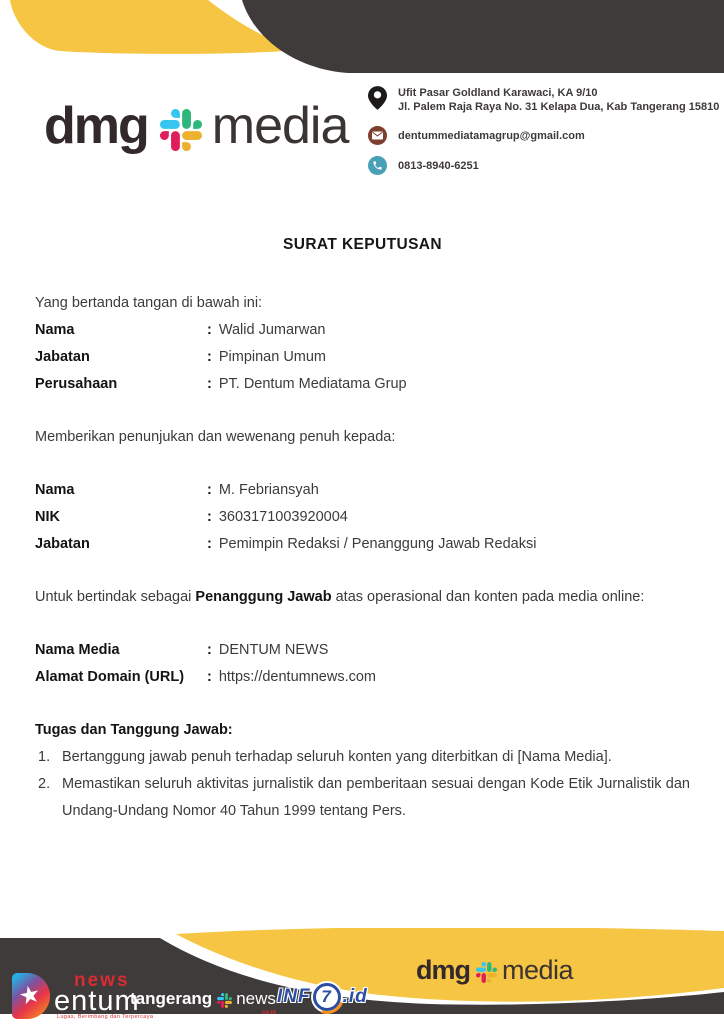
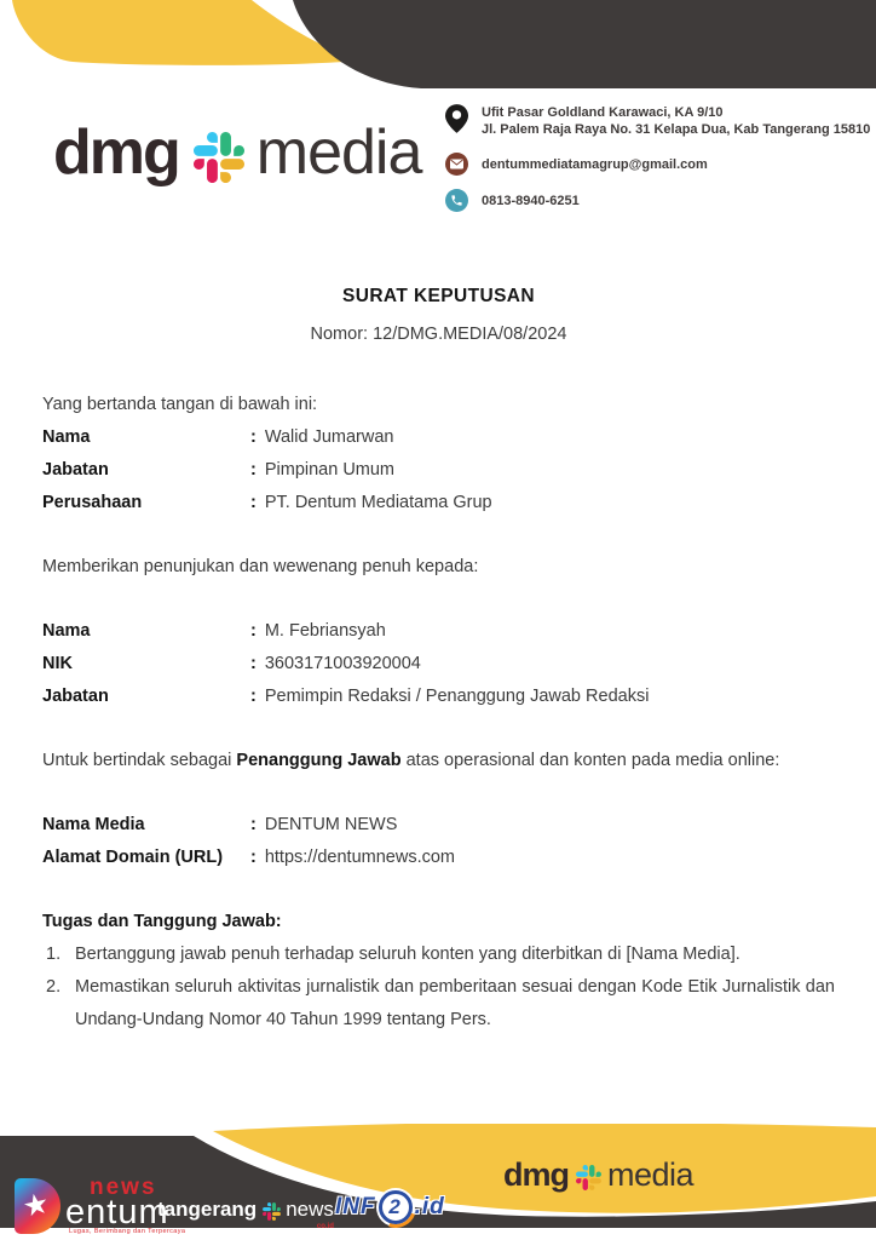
  dmg
  media
  Ufit Pasar Goldland Karawaci, KA 9/10
  Jl. Palem Raja Raya No. 31 Kelapa Dua, Kab Tangerang 15810
  dentummediatamagrup@gmail.com
  0813-8940-6251
  SURAT KEPUTUSAN
+ Nomor: 12/DMG.MEDIA/08/2024
  Yang bertanda tangan di bawah ini:
  Nama
  :
  Walid Jumarwan
  Jabatan
  :
  Pimpinan Umum
  Perusahaan
  :
  PT. Dentum Mediatama Grup
  Memberikan penunjukan dan wewenang penuh kepada:
  Nama
  :
  M. Febriansyah
  NIK
  :
  3603171003920004
  Jabatan
  :
  Pemimpin Redaksi / Penanggung Jawab Redaksi
  Untuk bertindak sebagai Penanggung Jawab atas operasional dan konten pada media online:
  Nama Media
  :
  DENTUM NEWS
  Alamat Domain (URL)
  :
  https://dentumnews.com
  Tugas dan Tanggung Jawab:
  Bertanggung jawab penuh terhadap seluruh konten yang diterbitkan di [Nama Media].
  Memastikan seluruh aktivitas jurnalistik dan pemberitaan sesuai dengan Kode Etik Jurnalistik dan Undang-Undang Nomor 40 Tahun 1999 tentang Pers.
  news
  entum
  tangerang
  news
  INF
- 7
+ 2
  .id
  dmg
  media
